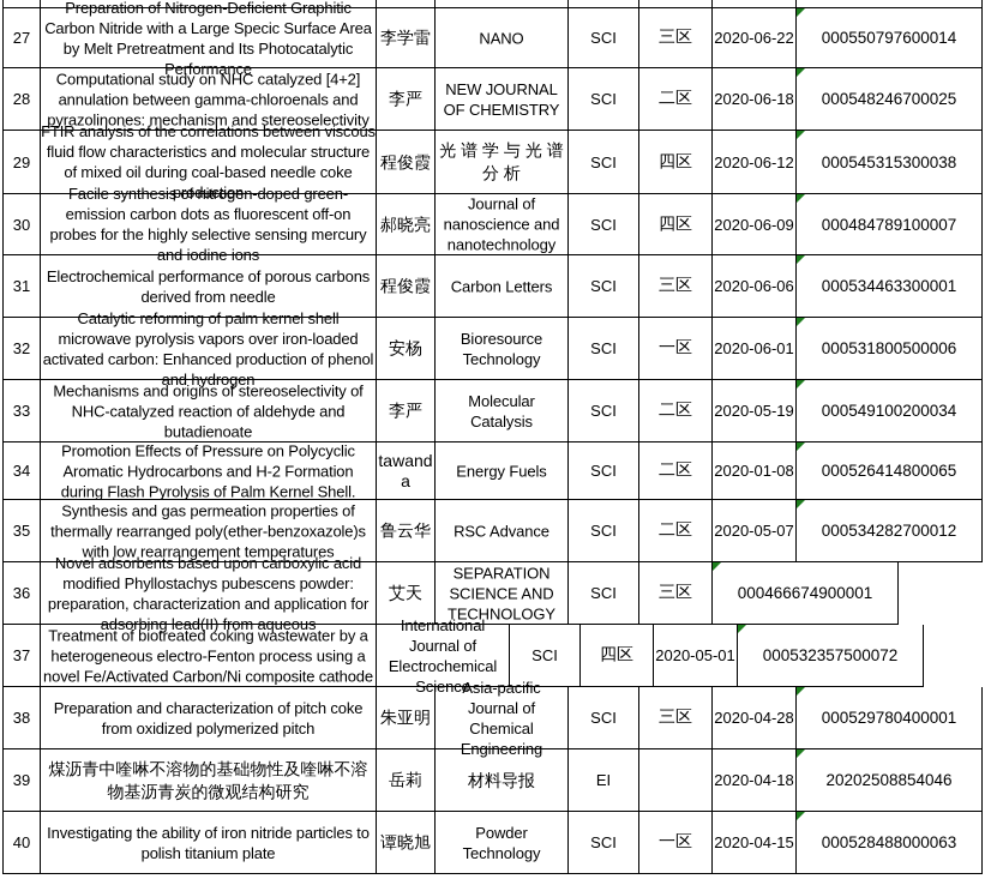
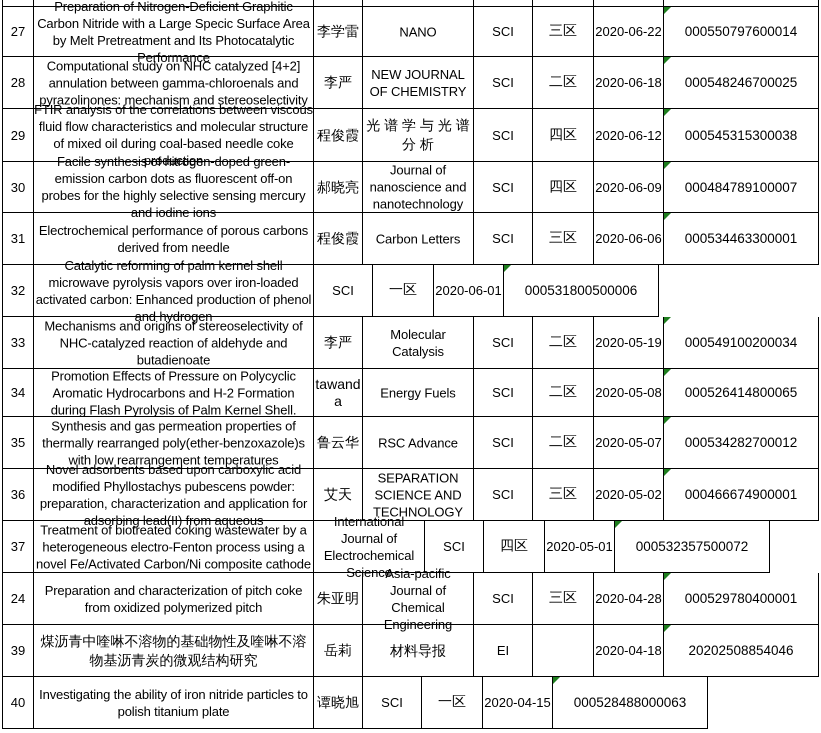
  27
  Preparation of Nitrogen-Deficient Graphitic Carbon Nitride with a Large Specic Surface Area by Melt Pretreatment and Its Photocatalytic Performance
  李学雷
  NANO
  SCI
  三区
  2020-06-22
  000550797600014
  28
  Computational study on NHC catalyzed [4+2] annulation between gamma-chloroenals and pyrazolinones: mechanism and stereoselectivity
  李严
  NEW JOURNAL OF CHEMISTRY
  SCI
  二区
  2020-06-18
  000548246700025
  29
  FTIR analysis of the correlations between viscous fluid flow characteristics and molecular structure of mixed oil during coal-based needle coke production
  程俊霞
  光 谱 学 与 光 谱 分 析
  SCI
  四区
  2020-06-12
  000545315300038
  30
  Facile synthesis of nitrogen-doped green-emission carbon dots as fluorescent off-on probes for the highly selective sensing mercury and iodine ions
  郝晓亮
  Journal of nanoscience and nanotechnology
  SCI
  四区
  2020-06-09
  000484789100007
  31
  Electrochemical performance of porous carbons derived from needle
  程俊霞
  Carbon Letters
  SCI
  三区
  2020-06-06
  000534463300001
  32
  Catalytic reforming of palm kernel shell microwave pyrolysis vapors over iron-loaded activated carbon: Enhanced production of phenol and hydrogen
- 安杨
- Bioresource Technology
  SCI
  一区
  2020-06-01
  000531800500006
  33
  Mechanisms and origins of stereoselectivity of NHC-catalyzed reaction of aldehyde and butadienoate
  李严
  Molecular Catalysis
  SCI
  二区
  2020-05-19
  000549100200034
  34
  Promotion Effects of Pressure on Polycyclic Aromatic Hydrocarbons and H-2 Formation during Flash Pyrolysis of Palm Kernel Shell.
  tawanda
  Energy Fuels
  SCI
  二区
- 2020-01-08
+ 2020-05-08
  000526414800065
  35
  Synthesis and gas permeation properties of thermally rearranged poly(ether-benzoxazole)s with low rearrangement temperatures
  鲁云华
  RSC Advance
  SCI
  二区
  2020-05-07
  000534282700012
  36
  Novel adsorbents based upon carboxylic acid modified Phyllostachys pubescens powder: preparation, characterization and application for adsorbing lead(II) from aqueous
  艾天
  SEPARATION SCIENCE AND TECHNOLOGY
  SCI
  三区
+ 2020-05-02
  000466674900001
  37
  Treatment of biotreated coking wastewater by a heterogeneous electro-Fenton process using a novel Fe/Activated Carbon/Ni composite cathode
  International Journal of Electrochemical Science
  SCI
  四区
  2020-05-01
  000532357500072
- 38
+ 24
  Preparation and characterization of pitch coke from oxidized polymerized pitch
  朱亚明
  Asia-pacific Journal of Chemical Engineering
  SCI
  三区
  2020-04-28
  000529780400001
  39
  煤沥青中喹啉不溶物的基础物性及喹啉不溶物基沥青炭的微观结构研究
  岳莉
  材料导报
  EI
  2020-04-18
  20202508854046
  40
  Investigating the ability of iron nitride particles to polish titanium plate
  谭晓旭
- Powder Technology
  SCI
  一区
  2020-04-15
  000528488000063
